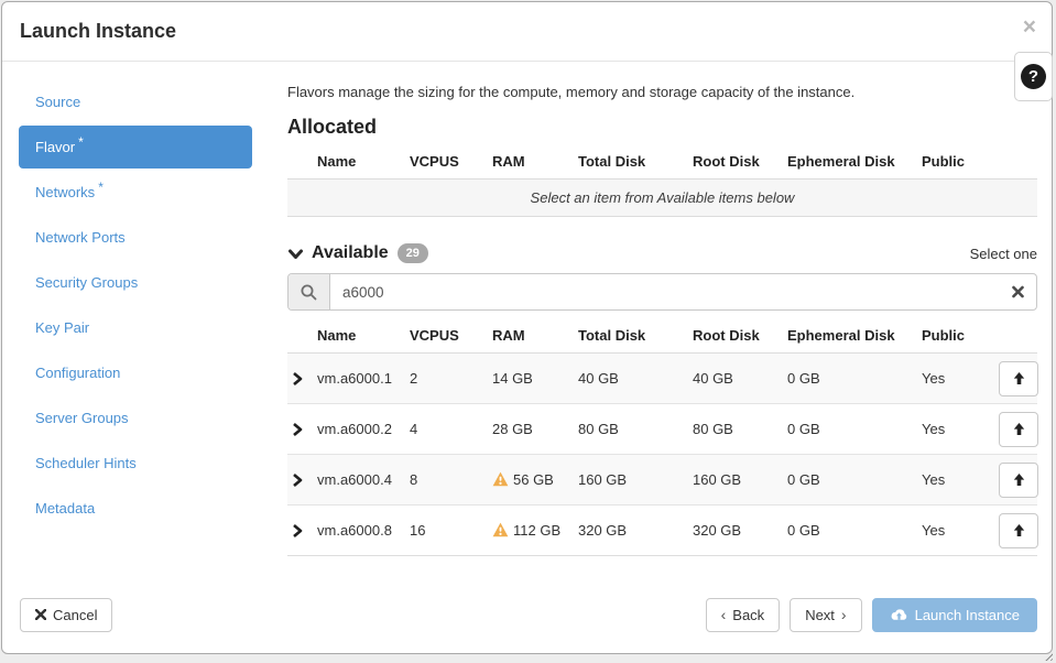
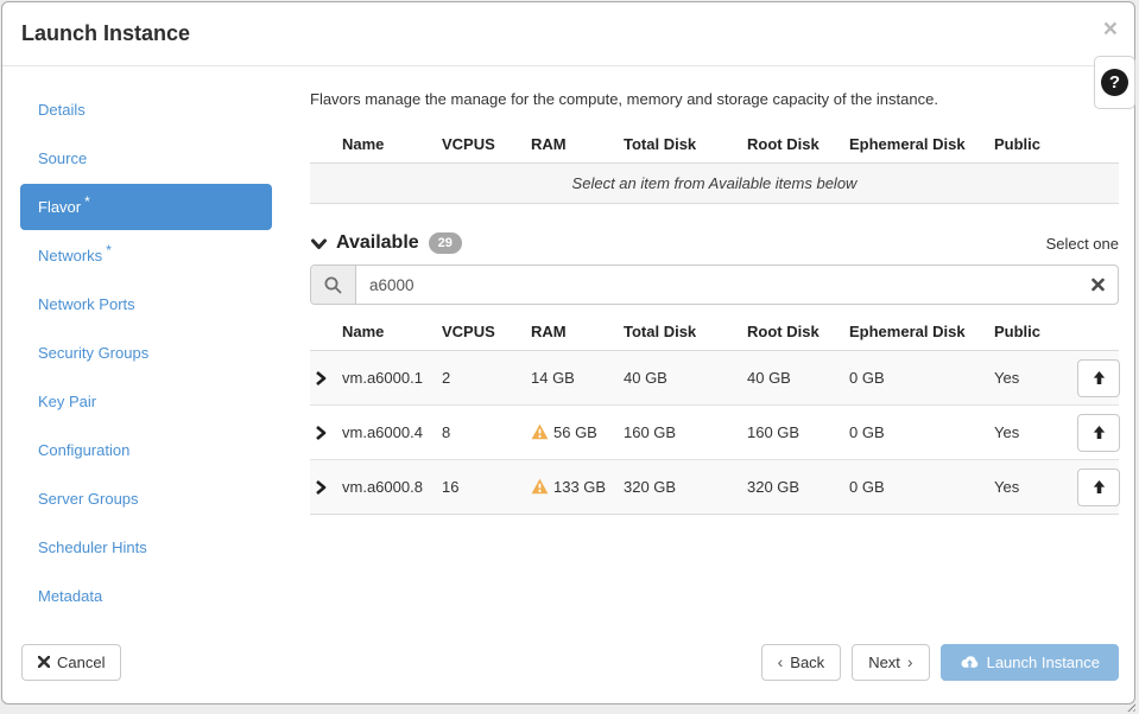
  Launch Instance
  ×
  ?
+ Details
  Source
  Flavor *
  Networks *
  Network Ports
  Security Groups
  Key Pair
  Configuration
  Server Groups
  Scheduler Hints
  Metadata
- Flavors manage the sizing for the compute, memory and storage capacity of the instance.
+ Flavors manage the manage for the compute, memory and storage capacity of the instance.
- Allocated
  	Name	VCPUS	RAM	Total Disk	Root Disk	Ephemeral Disk	Public
  Select an item from Available items below
  Available
  29
  Select one
  a6000
  	Name	VCPUS	RAM	Total Disk	Root Disk	Ephemeral Disk	Public
  	vm.a6000.1	2	14 GB	40 GB	40 GB	0 GB	Yes
- 	vm.a6000.2	4	28 GB	80 GB	80 GB	0 GB	Yes
  	vm.a6000.4	8	56 GB	160 GB	160 GB	0 GB	Yes
- 	vm.a6000.8	16	112 GB	320 GB	320 GB	0 GB	Yes
+ 	vm.a6000.8	16	133 GB	320 GB	320 GB	0 GB	Yes
  Cancel
  ‹
  Back
  Next
  ›
  Launch Instance
